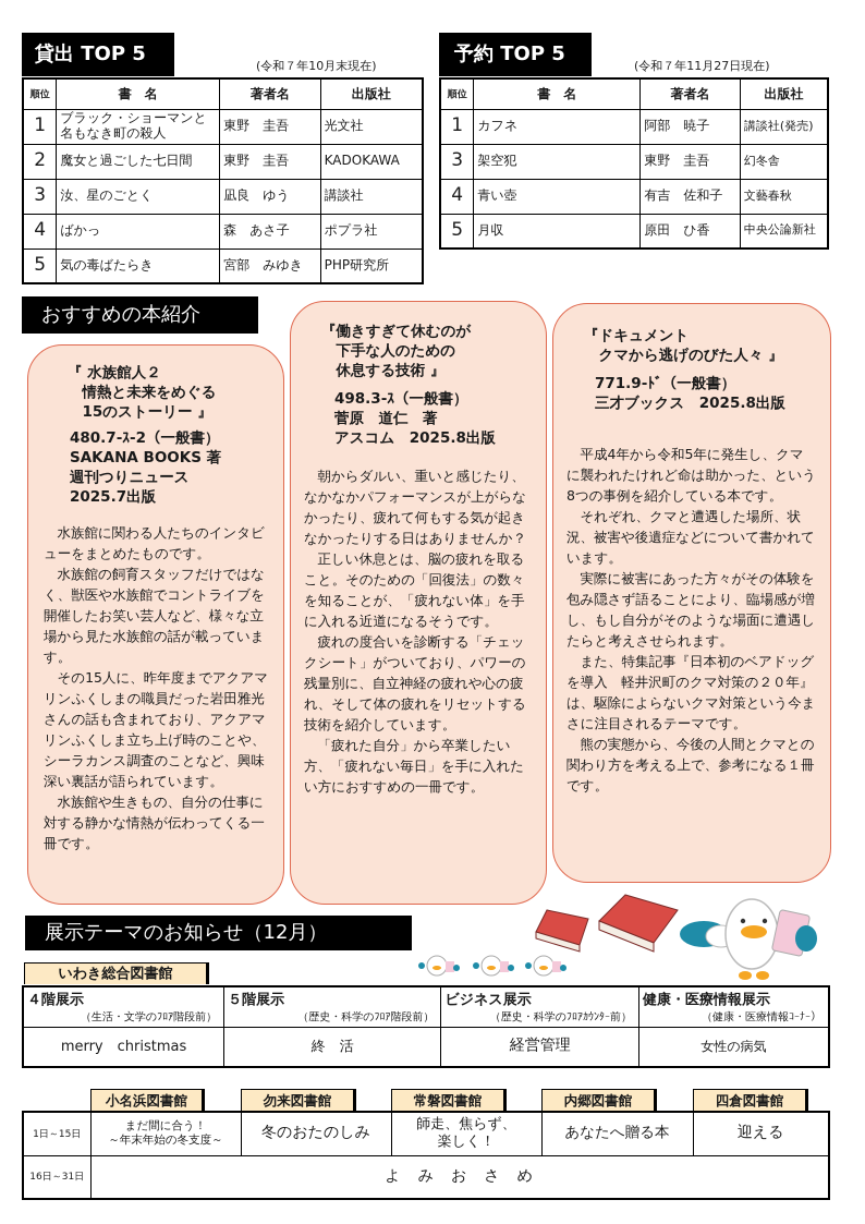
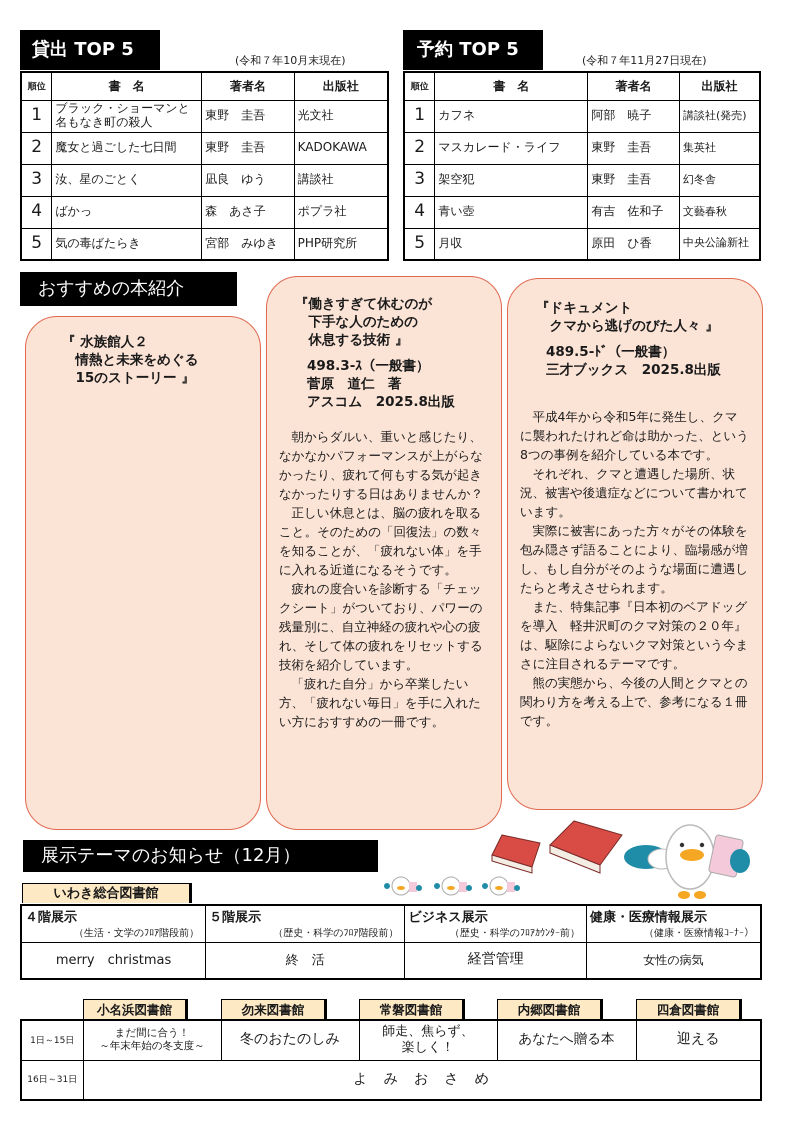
  貸出 TOP 5
  (令和７年10月末現在)
  順位	書 名	著者名	出版社
  1	ブラック・ショーマンと名もなき町の殺人	東野 圭吾	光文社
  2	魔女と過ごした七日間	東野 圭吾	KADOKAWA
  3	汝、星のごとく	凪良 ゆう	講談社
  4	ばかっ	森 あさ子	ポプラ社
  5	気の毒ばたらき	宮部 みゆき	PHP研究所
  予約 TOP 5
  (令和７年11月27日現在)
  順位	書 名	著者名	出版社
  1	カフネ	阿部 暁子	講談社(発売)
+ 2	マスカレード・ライフ	東野 圭吾	集英社
  3	架空犯	東野 圭吾	幻冬舎
  4	青い壺	有吉 佐和子	文藝春秋
  5	月収	原田 ひ香	中央公論新社
  おすすめの本紹介
  『 水族館人２
  情熱と未来をめぐる
  15のストーリー 』
- 480.7-ｽ-2（一般書）
- SAKANA BOOKS 著
- 週刊つりニュース
- 2025.7出版
- 水族館に関わる人たちのインタビューをまとめたものです。
- 水族館の飼育スタッフだけではなく、獣医や水族館でコントライブを開催したお笑い芸人など、様々な立場から見た水族館の話が載っています。
- その15人に、昨年度までアクアマリンふくしまの職員だった岩田雅光さんの話も含まれており、アクアマリンふくしま立ち上げ時のことや、シーラカンス調査のことなど、興味深い裏話が語られています。
- 水族館や生きもの、自分の仕事に対する静かな情熱が伝わってくる一冊です。
  『働きすぎて休むのが
  下手な人のための
  休息する技術 』
  498.3-ｽ（一般書）
  菅原 道仁 著
  アスコム 2025.8出版
  朝からダルい、重いと感じたり、なかなかパフォーマンスが上がらなかったり、疲れて何もする気が起きなかったりする日はありませんか？
  正しい休息とは、脳の疲れを取ること。そのための「回復法」の数々を知ることが、「疲れない体」を手に入れる近道になるそうです。
  疲れの度合いを診断する「チェックシート」がついており、パワーの残量別に、自立神経の疲れや心の疲れ、そして体の疲れをリセットする技術を紹介しています。
  「疲れた自分」から卒業したい方、「疲れない毎日」を手に入れたい方におすすめの一冊です。
  『ドキュメント
  クマから逃げのびた人々 』
- 771.9-ﾄﾞ（一般書）
+ 489.5-ﾄﾞ（一般書）
  三才ブックス 2025.8出版
  平成4年から令和5年に発生し、クマに襲われたけれど命は助かった、という8つの事例を紹介している本です。
  それぞれ、クマと遭遇した場所、状況、被害や後遺症などについて書かれています。
  実際に被害にあった方々がその体験を包み隠さず語ることにより、臨場感が増し、もし自分がそのような場面に遭遇したらと考えさせられます。
  また、特集記事『日本初のベアドッグを導入 軽井沢町のクマ対策の２０年』は、駆除によらないクマ対策という今まさに注目されるテーマです。
  熊の実態から、今後の人間とクマとの関わり方を考える上で、参考になる１冊です。
  展示テーマのお知らせ（12月）
  いわき総合図書館
  ４階展示 （生活・文学のﾌﾛｱ階段前）	５階展示 （歴史・科学のﾌﾛｱ階段前）	ビジネス展示 （歴史・科学のﾌﾛｱｶｳﾝﾀｰ前）	健康・医療情報展示 （健康・医療情報ｺｰﾅｰ）
  merry christmas	終 活	経営管理	女性の病気
  小名浜図書館
  勿来図書館
  常磐図書館
  内郷図書館
  四倉図書館
  1日～15日	まだ間に合う！ ～年末年始の冬支度～	冬のおたのしみ	師走、焦らず、 楽しく！	あなたへ贈る本	迎える
  16日～31日	よ み お さ め
